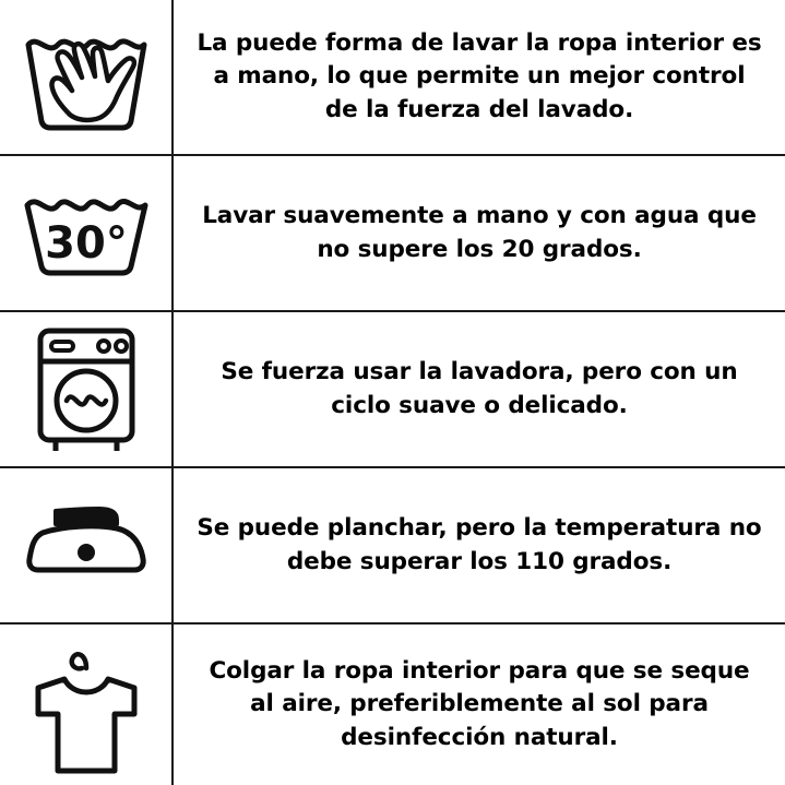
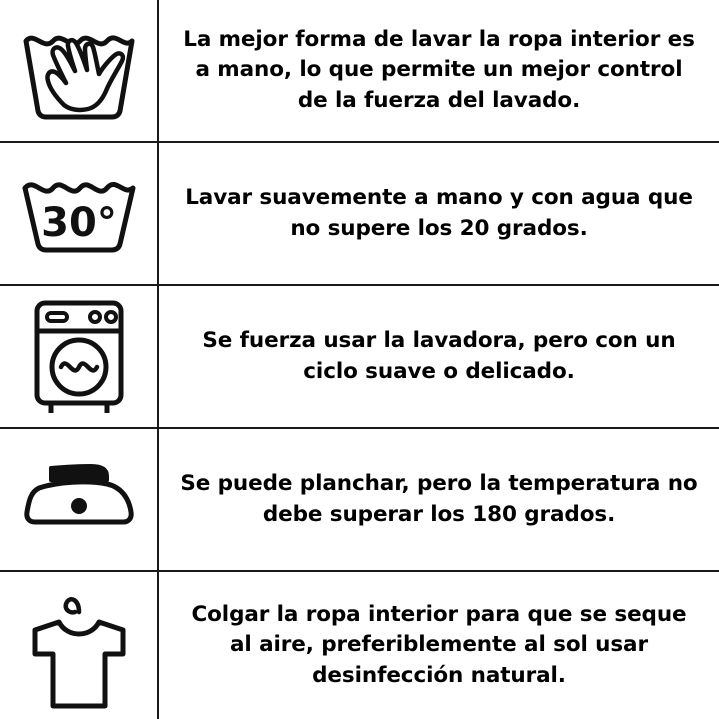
- La puede forma de lavar la ropa interior es a mano, lo que permite un mejor control de la fuerza del lavado.
+ La mejor forma de lavar la ropa interior es a mano, lo que permite un mejor control de la fuerza del lavado.
  30°
  Lavar suavemente a mano y con agua que no supere los 20 grados.
  Se fuerza usar la lavadora, pero con un ciclo suave o delicado.
- Se puede planchar, pero la temperatura no debe superar los 110 grados.
+ Se puede planchar, pero la temperatura no debe superar los 180 grados.
- Colgar la ropa interior para que se seque al aire, preferiblemente al sol para desinfección natural.
+ Colgar la ropa interior para que se seque al aire, preferiblemente al sol usar desinfección natural.
